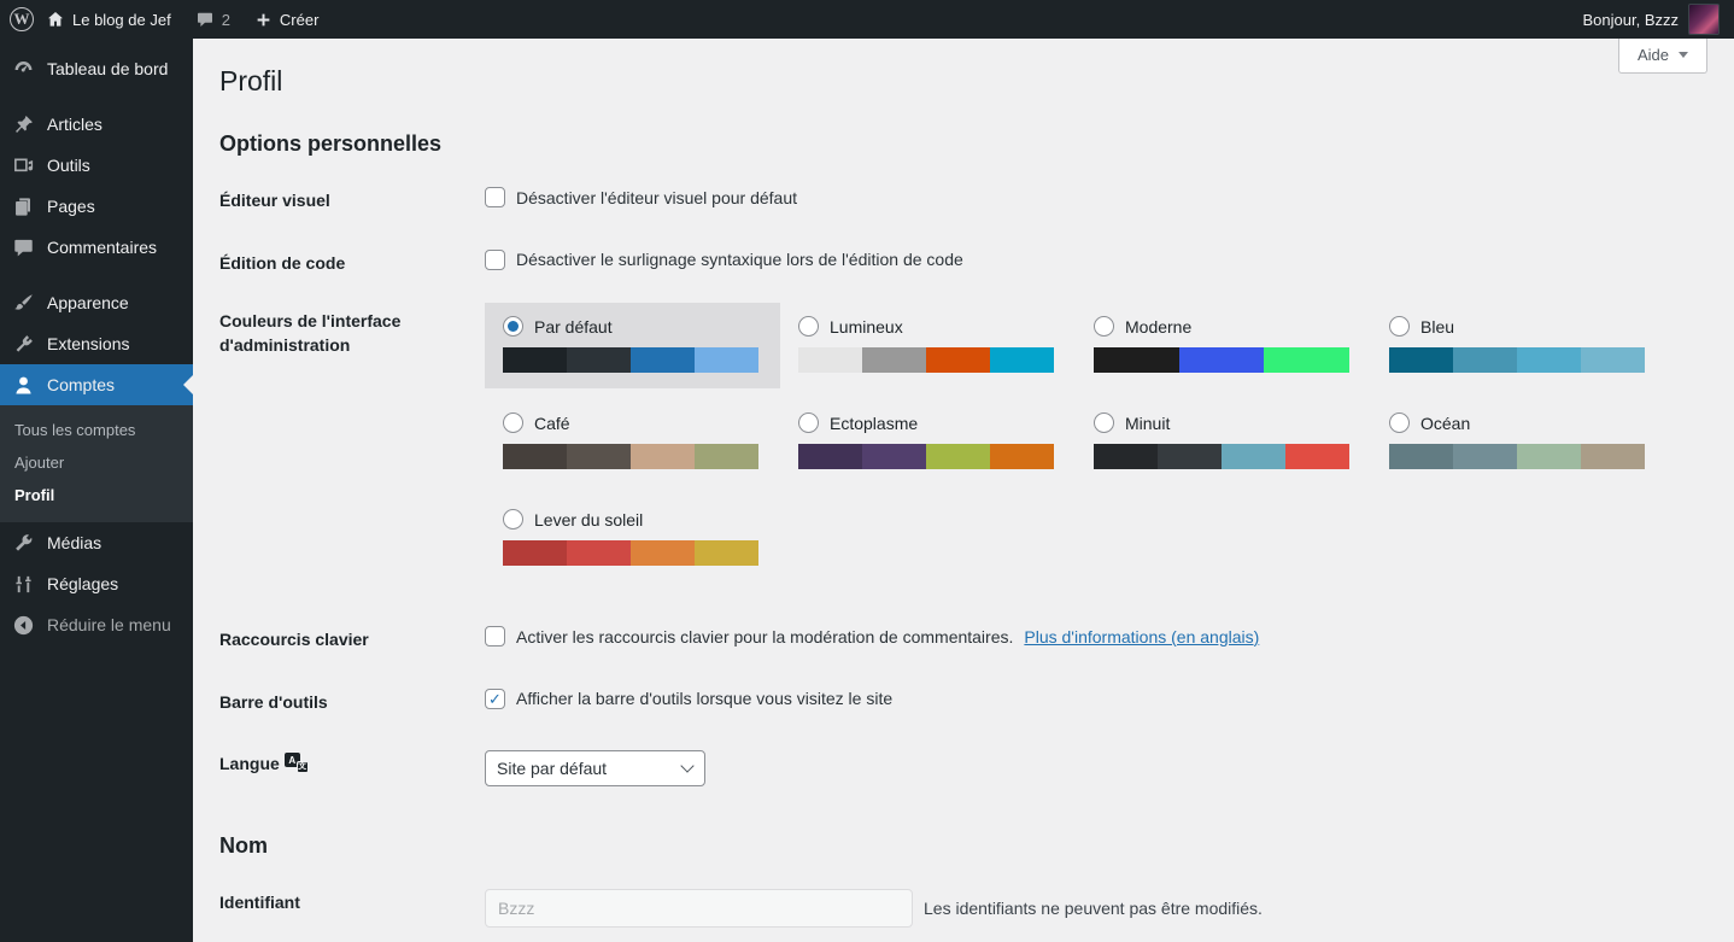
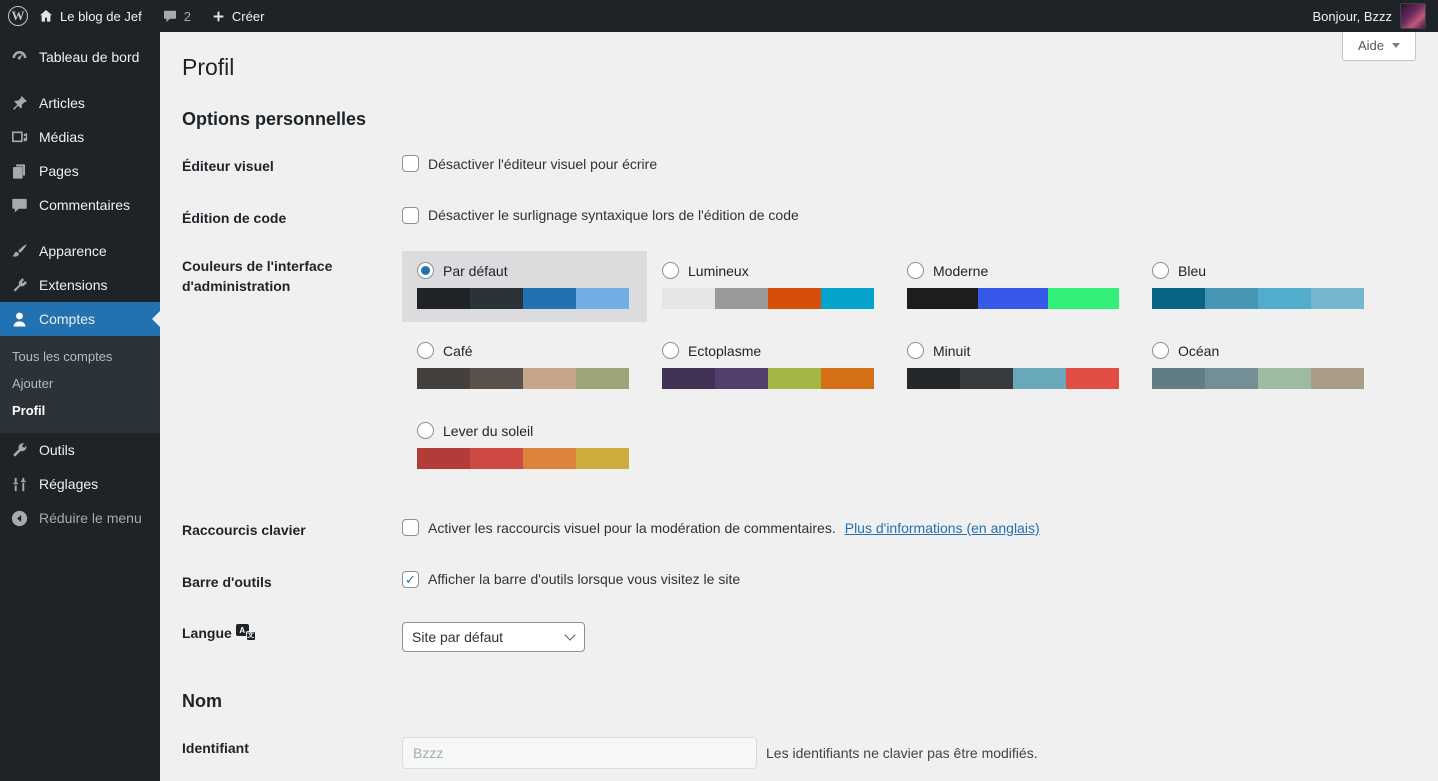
  W
  Le blog de Jef
  2
  Créer
  Bonjour, Bzzz
  Tableau de bord
  Articles
- Outils
+ Médias
  Pages
  Commentaires
  Apparence
  Extensions
  Comptes
  Tous les comptes
  Ajouter
  Profil
- Médias
+ Outils
  Réglages
  Réduire le menu
  Aide
  Profil
  Options personnelles
  Éditeur visuel
- Désactiver l'éditeur visuel pour défaut
+ Désactiver l'éditeur visuel pour écrire
  Édition de code
  Désactiver le surlignage syntaxique lors de l'édition de code
  Couleurs de l'interface d'administration
  Par défaut
  Lumineux
  Moderne
  Bleu
  Café
  Ectoplasme
  Minuit
  Océan
  Lever du soleil
  Raccourcis clavier
- Activer les raccourcis clavier pour la modération de commentaires.
+ Activer les raccourcis visuel pour la modération de commentaires.
  Plus d'informations (en anglais)
  Barre d'outils
  Afficher la barre d'outils lorsque vous visitez le site
  Langue
  A
  Site par défaut
  Nom
  Identifiant
  Bzzz
- Les identifiants ne peuvent pas être modifiés.
+ Les identifiants ne clavier pas être modifiés.
